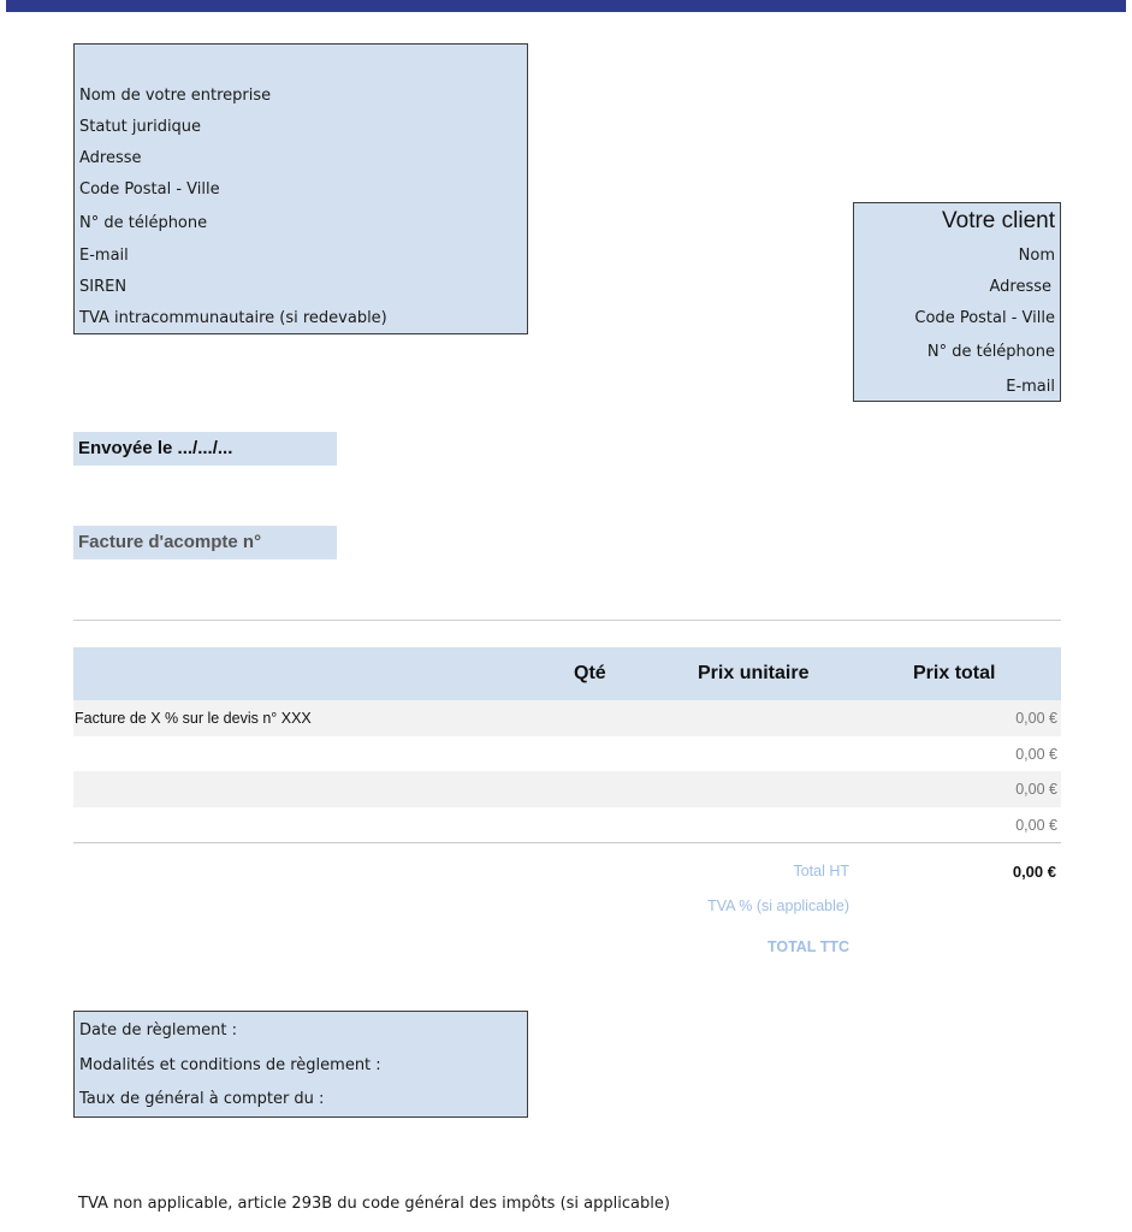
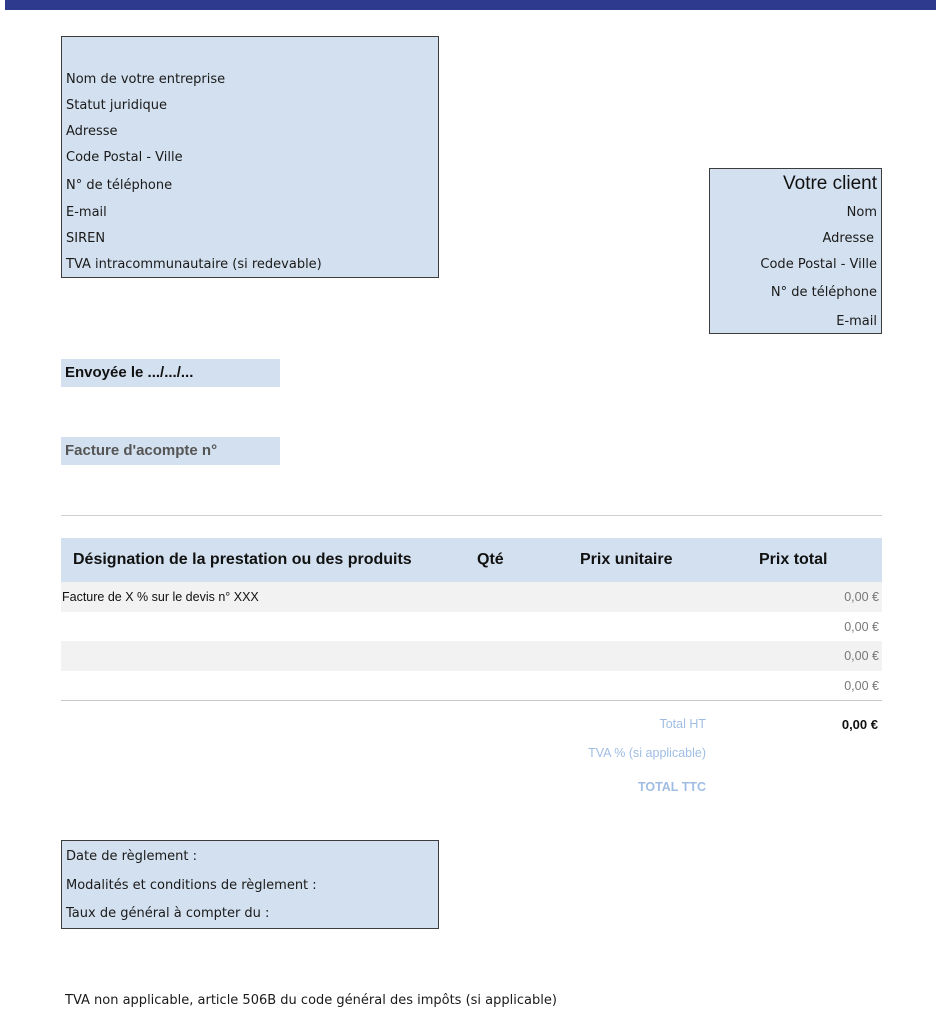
  Nom de votre entreprise
  Statut juridique
  Adresse
  Code Postal - Ville
  N° de téléphone
  E-mail
  SIREN
  TVA intracommunautaire (si redevable)
  Votre client
  Nom
  Adresse
  Code Postal - Ville
  N° de téléphone
  E-mail
  Envoyée le .../.../...
  Facture d'acompte n°
+ Désignation de la prestation ou des produits
  Qté
  Prix unitaire
  Prix total
  Facture de X % sur le devis n° XXX
  0,00 €
  0,00 €
  0,00 €
  0,00 €
  Total HT
  0,00 €
  TVA % (si applicable)
  TOTAL TTC
  Date de règlement :
  Modalités et conditions de règlement :
  Taux de général à compter du :
- TVA non applicable, article 293B du code général des impôts (si applicable)
+ TVA non applicable, article 506B du code général des impôts (si applicable)
